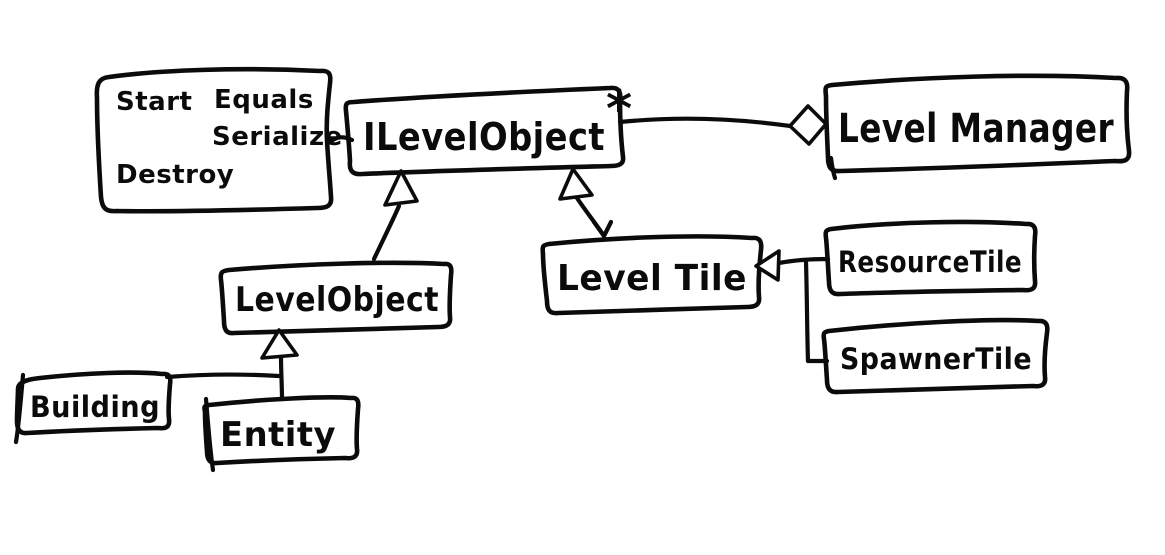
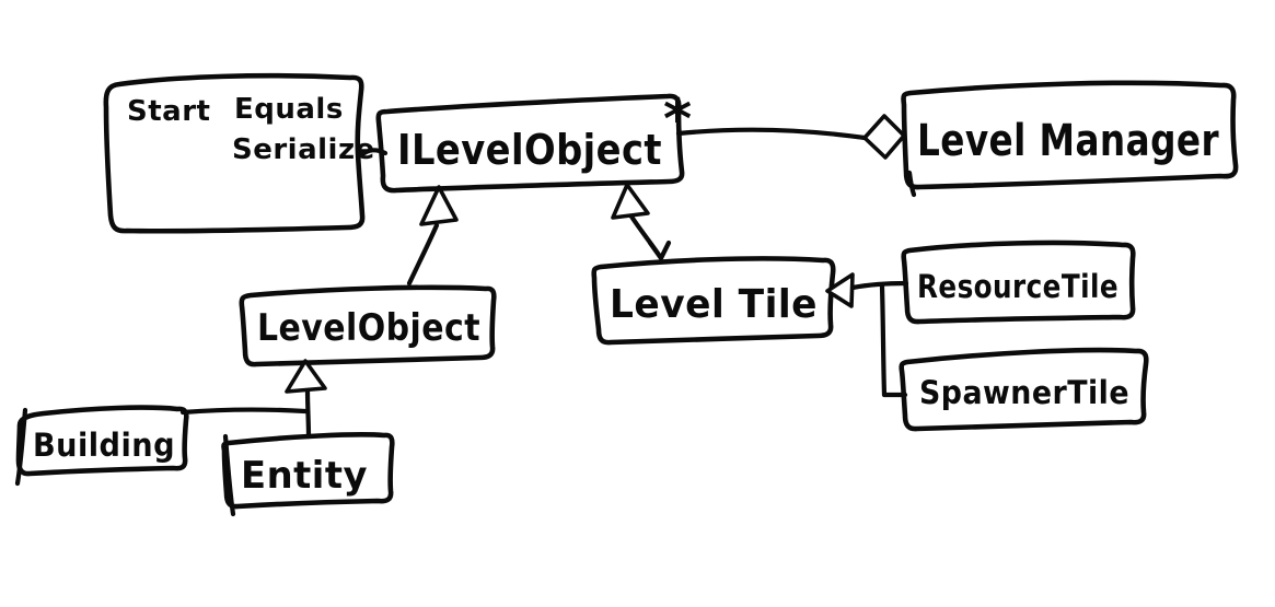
  Start
- Destroy
  Equals
  Serialize
  ILevelObject
  *
  Level Manager
  LevelObject
  Level Tile
  ResourceTile
  SpawnerTile
  Building
  Entity
